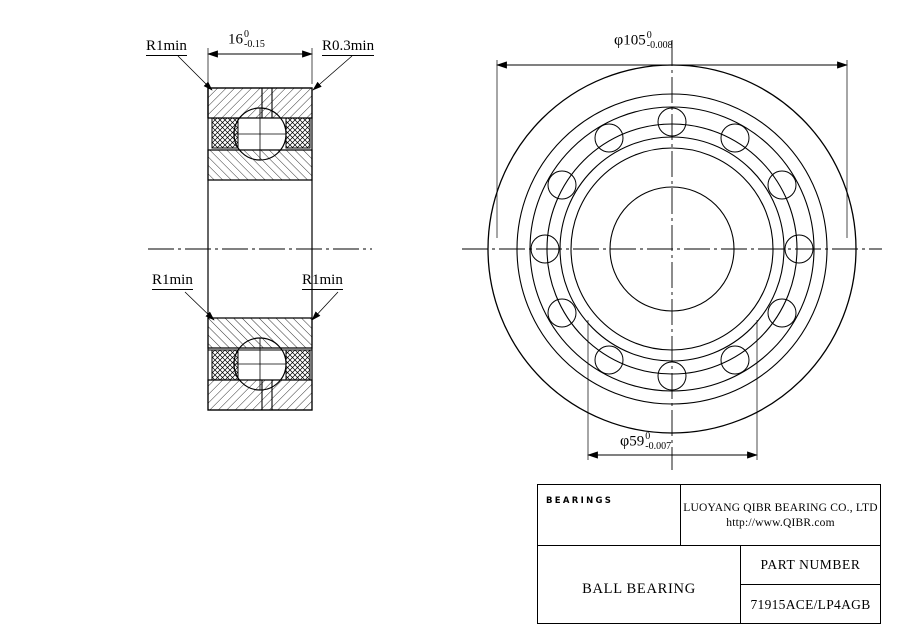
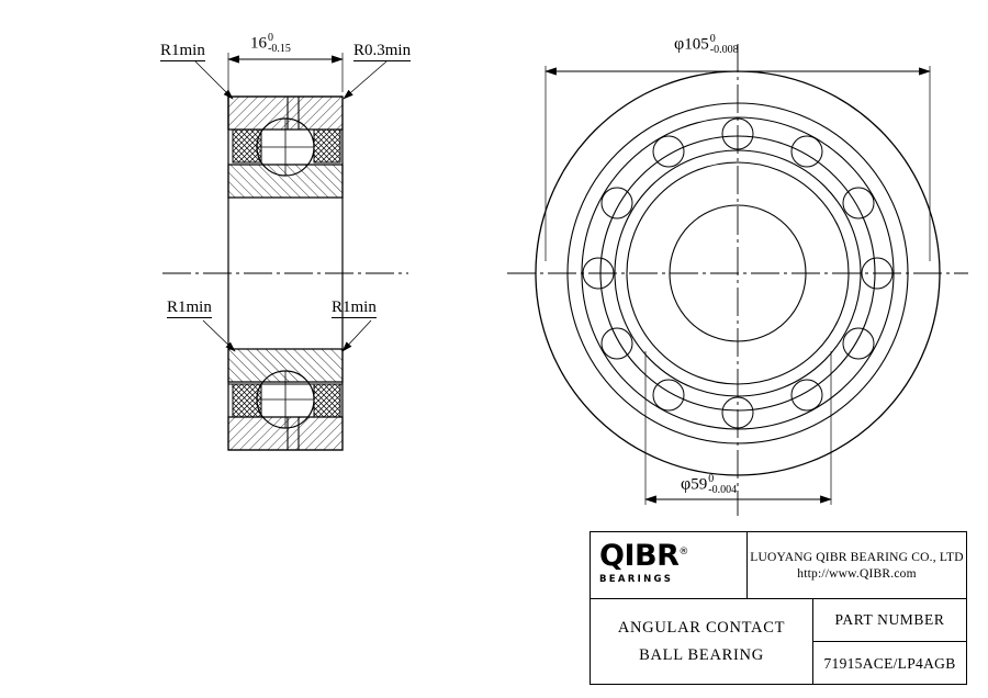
  16
  0
  -0.15
  R1min
  R0.3min
  R1min
  R1min
  φ105
  0
  -0.008
  φ59
  0
- -0.007
+ -0.004
+ QIBR®
  BEARINGS
  LUOYANG QIBR BEARING CO., LTD
  http://www.QIBR.com
+ ANGULAR CONTACT
  BALL BEARING
  PART NUMBER
  71915ACE/LP4AGB
